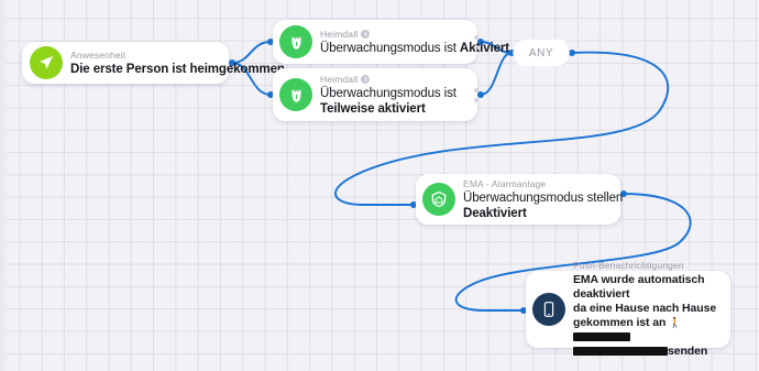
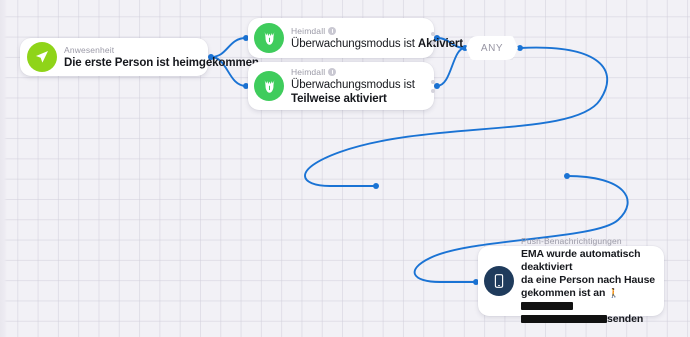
  Anwesenheit
  Die erste Person ist heimgekomme
  Heimdall
  Überwachungsmodus ist Akiviert
  Heimdall
  Überwachungsmodus ist Teilweise aktiviert
  ANY
- EMA - Alarmanlage
- Überwachungsmodus stellen
- Deaktiviert
  Push-Benachrichtigungen
  EMA wurde automatisch deaktiviert
- da eine Hause nach Hause
+ da eine Person nach Hause
  gekommen ist an 🚶
  senden
